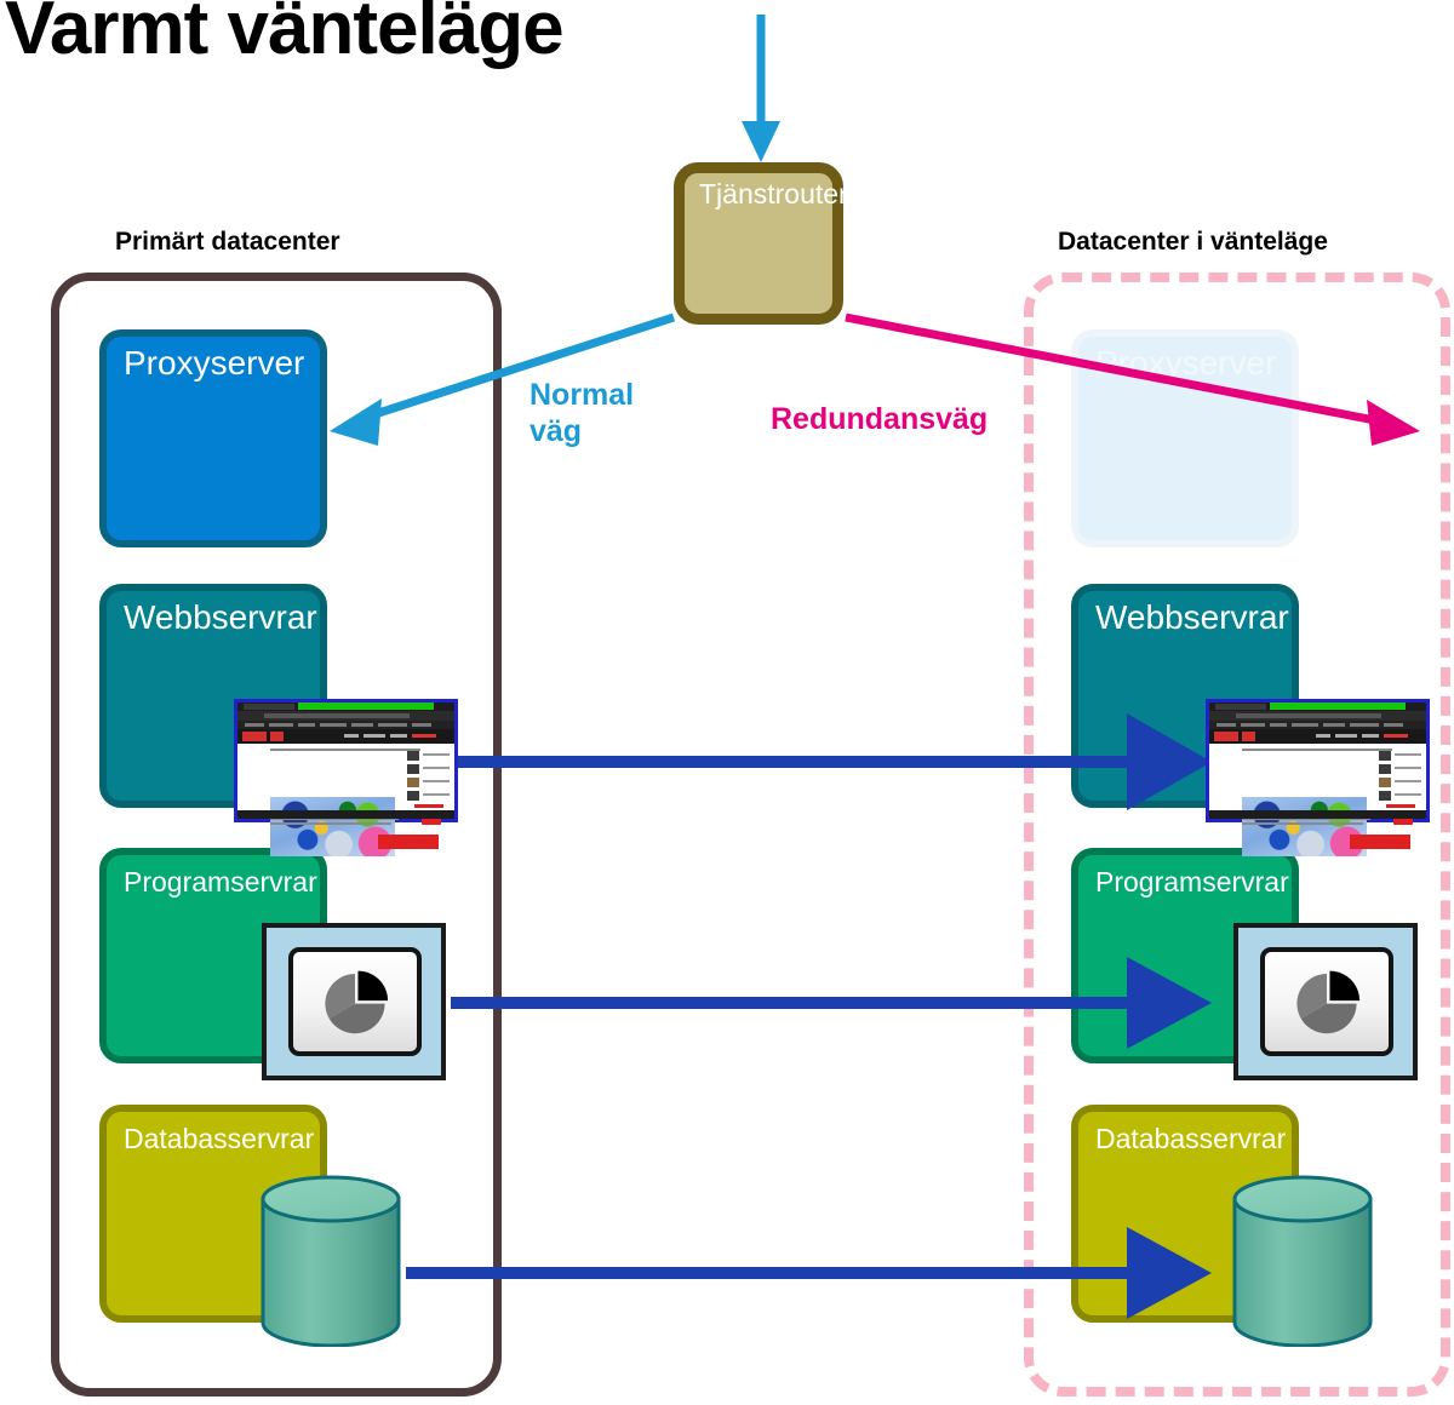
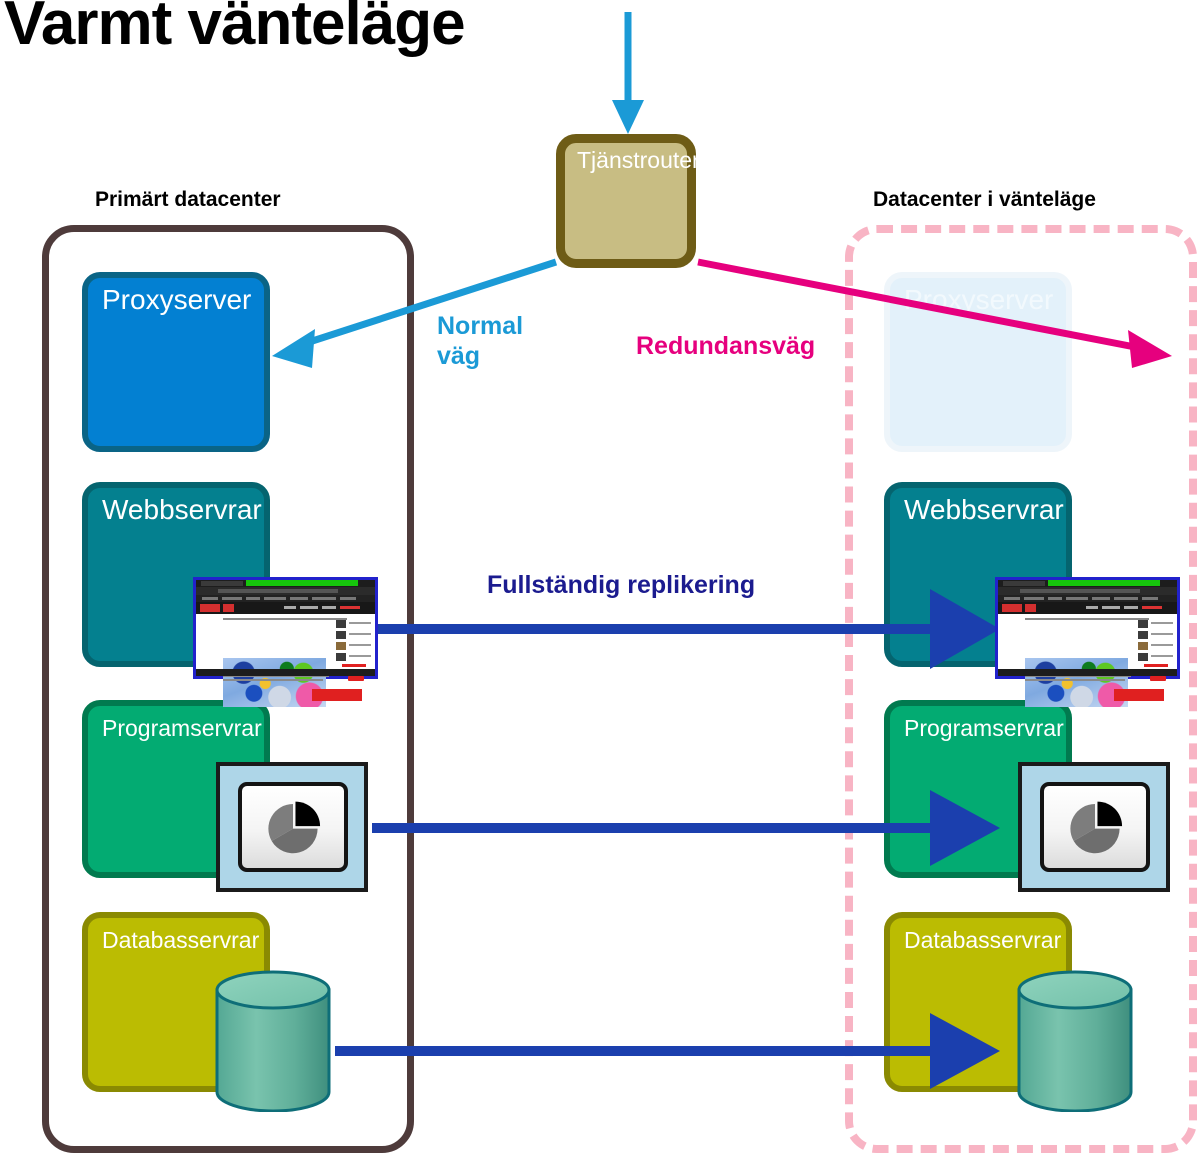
  Varmt vänteläge
  Primärt datacenter
  Datacenter i vänteläge
  Tjänstrouter
  Proxyserver
  Webbservrar
  Programservrar
  Databasservrar
  Proxyserver
  Webbservrar
  Programservrar
  Databasservrar
  Normal
  väg
  Redundansväg
+ Fullständig replikering
